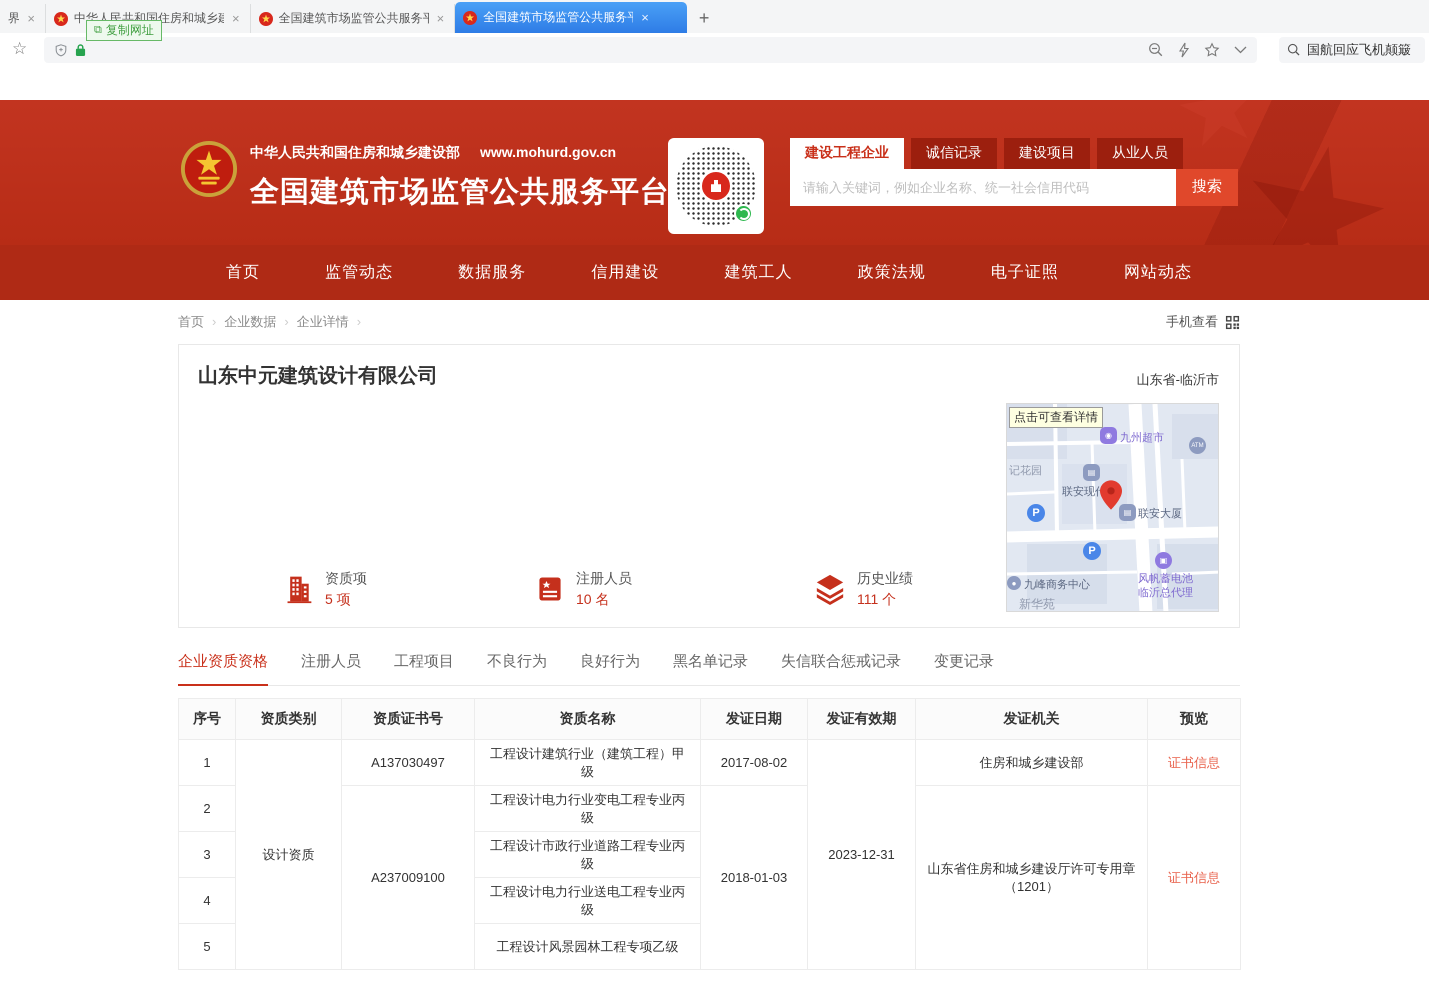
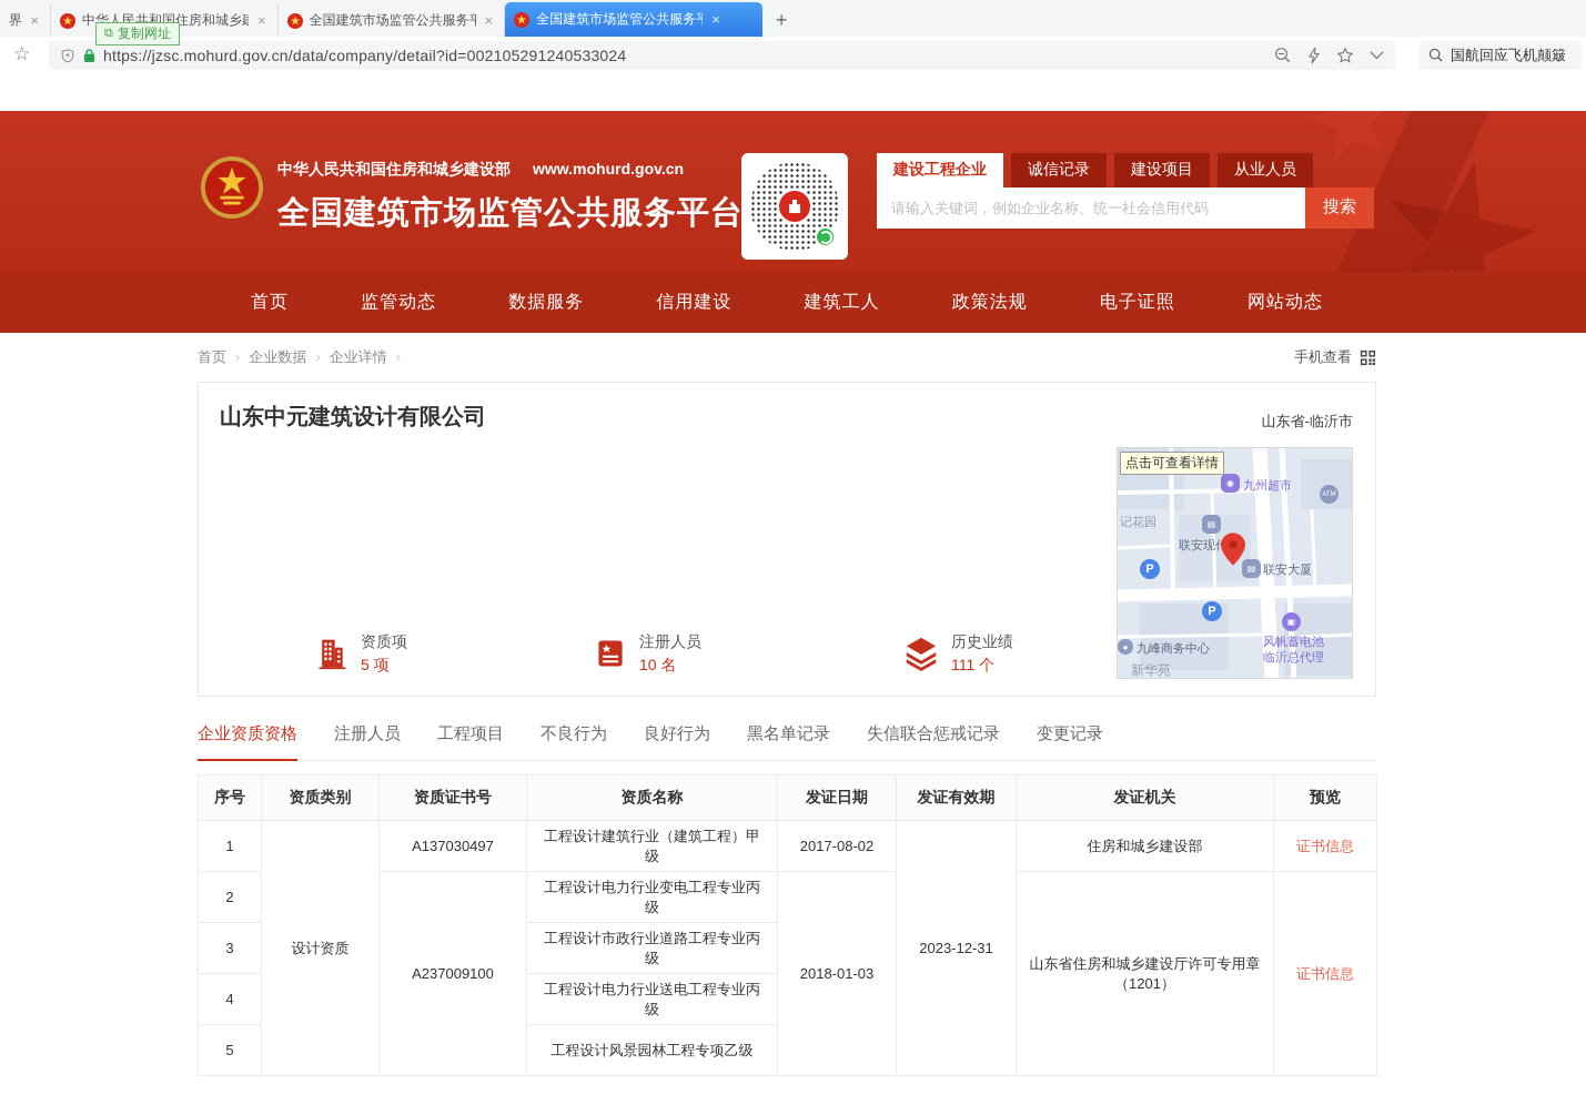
  界
  中华人民共和国住房和城乡
  全国建筑市场监管公共服务
  全国建筑市场监管公共服务
  ⧉
  复制网址
  ☆
+ https://jzsc.mohurd.gov.cn/data/company/detail?id=002105291240533024
  国航回应飞机颠簸
  中华人民共和国住房和城乡建设部
  www.mohurd.gov.cn
  全国建筑市场监管公共服务平台
  建设工程企业
  诚信记录
  建设项目
  从业人员
  请输入关键词，例如企业名称、统一社会信用代码
  搜索
  首页
  监管动态
  数据服务
  信用建设
  建筑工人
  政策法规
  电子证照
  网站动态
  首页
  企业数据
  企业详情
  手机查看
  山东中元建筑设计有限公司
  山东省-临沂市
  资质项
  5 项
  注册人员
  10 名
  历史业绩
  111 个
  点击可查看详情
  ◉
  九州超市
  记花园
  ▤
  ▤
  联安大厦
  P
  P
  ●
  九峰商务中心
  ▣
  风帆蓄电池
  临沂总代理
  新华苑
  企业资质资格
  注册人员
  工程项目
  不良行为
  良好行为
  黑名单记录
  失信联合惩戒记录
  变更记录
  序号	资质类别	资质证书号	资质名称	发证日期	发证有效期	发证机关	预览
  1	设计资质	A137030497	工程设计建筑行业（建筑工程）甲级	2017-08-02	2023-12-31	住房和城乡建设部	证书信息
  2	A237009100	工程设计电力行业变电工程专业丙级	2018-01-03	山东省住房和城乡建设厅许可专用章（1201）	证书信息
  3	工程设计市政行业道路工程专业丙级
  4	工程设计电力行业送电工程专业丙级
  5	工程设计风景园林工程专项乙级
